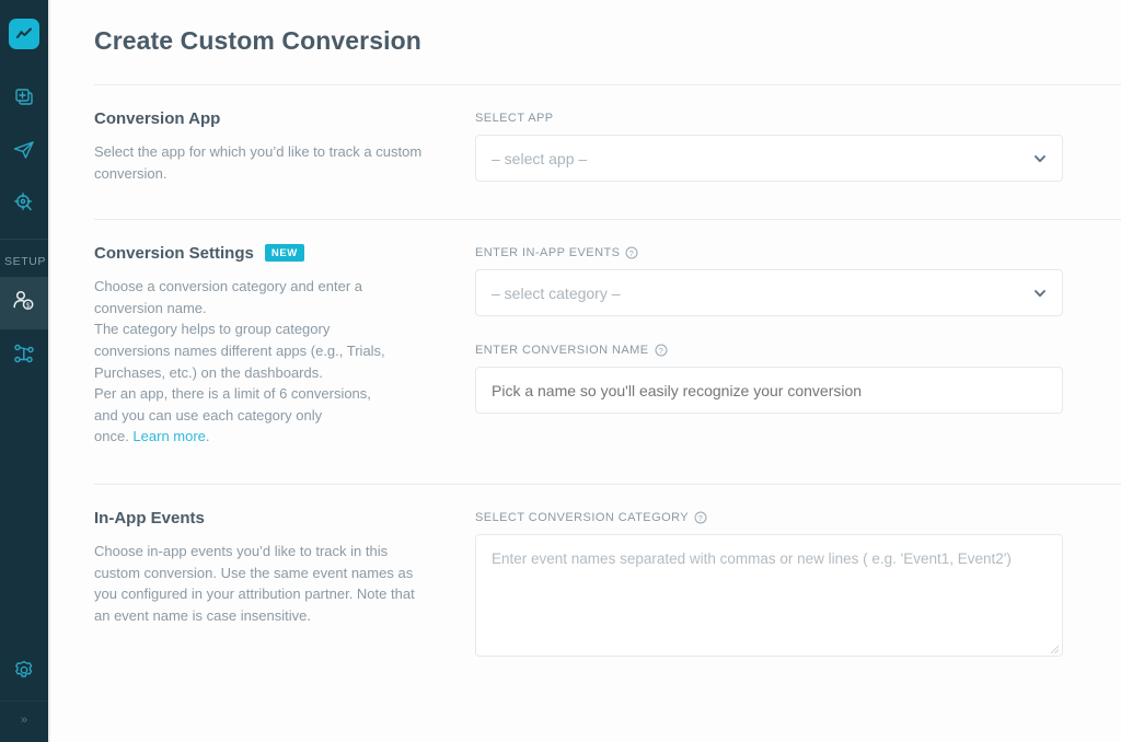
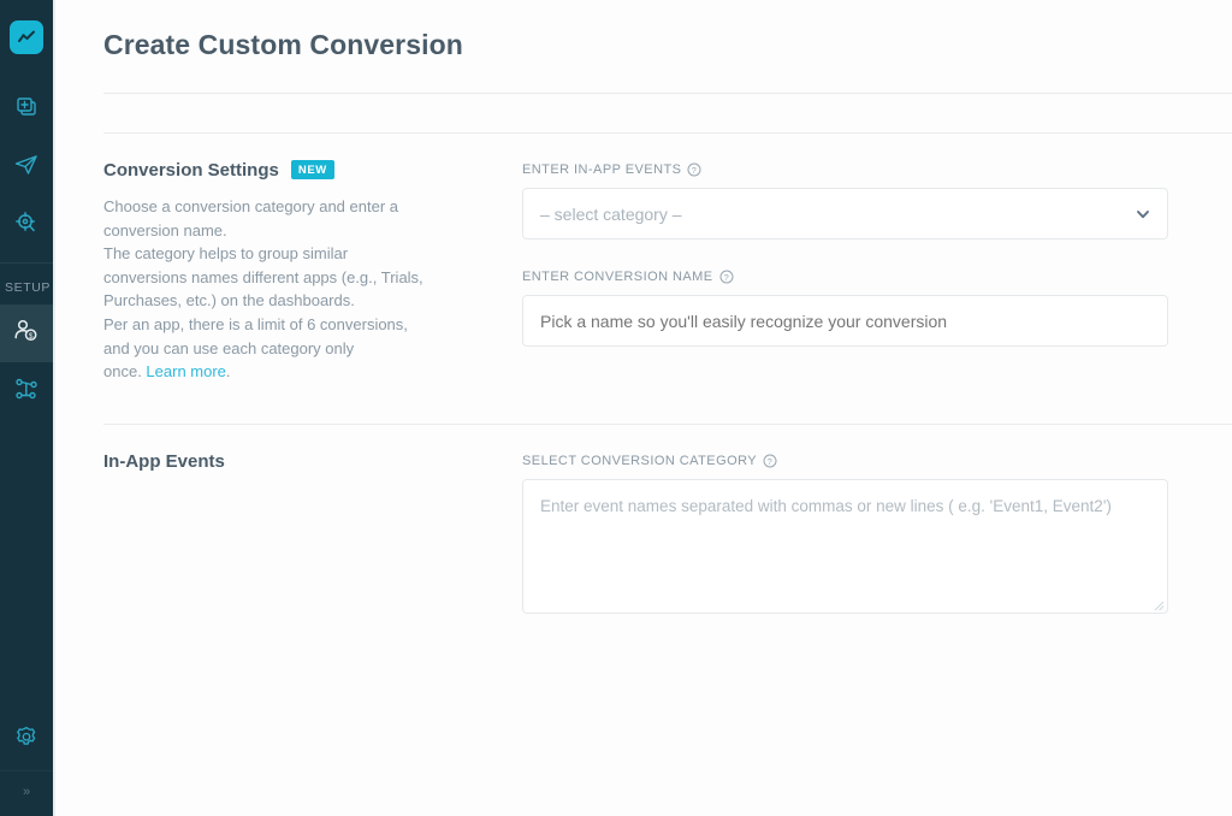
  SETUP
  »
  Create Custom Conversion
- Conversion App
- Select the app for which you’d like to track a custom conversion.
- SELECT APP
- – select app –
  Conversion Settings
  NEW
  Choose a conversion category and enter a
  conversion name.
- The category helps to group category
+ The category helps to group similar
  conversions names different apps (e.g., Trials,
  Purchases, etc.) on the dashboards.
  Per an app, there is a limit of 6 conversions,
  and you can use each category only
  once. Learn more.
  ENTER IN-APP EVENTS
  ?
  – select category –
  ENTER CONVERSION NAME
  ?
  Pick a name so you'll easily recognize your conversion
  In-App Events
- Choose in-app events you’d like to track in this custom conversion. Use the same event names as you configured in your attribution partner. Note that an event name is case insensitive.
  SELECT CONVERSION CATEGORY
  ?
  Enter event names separated with commas or new lines ( e.g. 'Event1, Event2')
